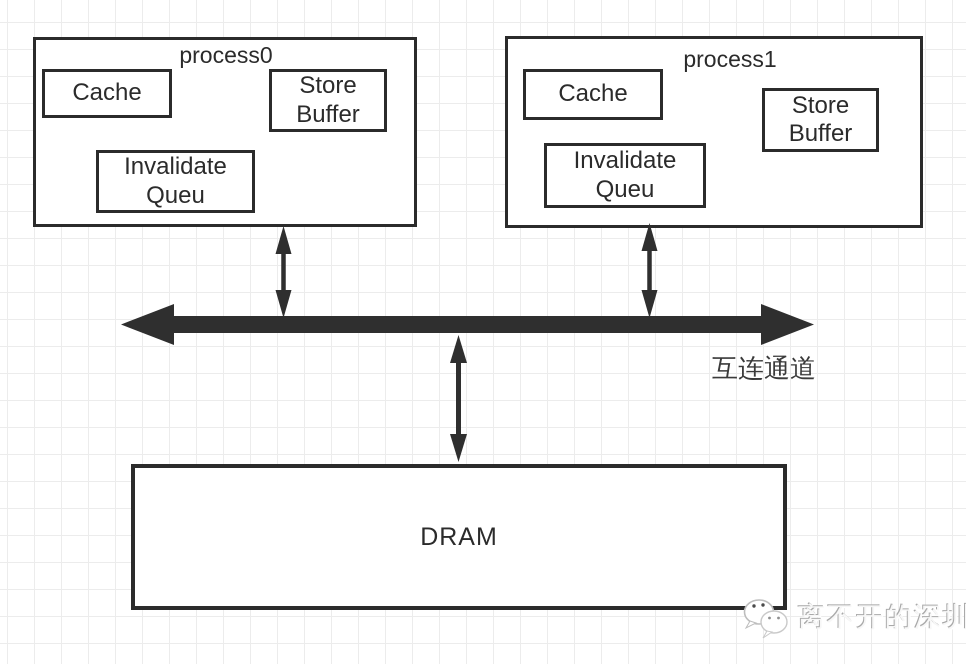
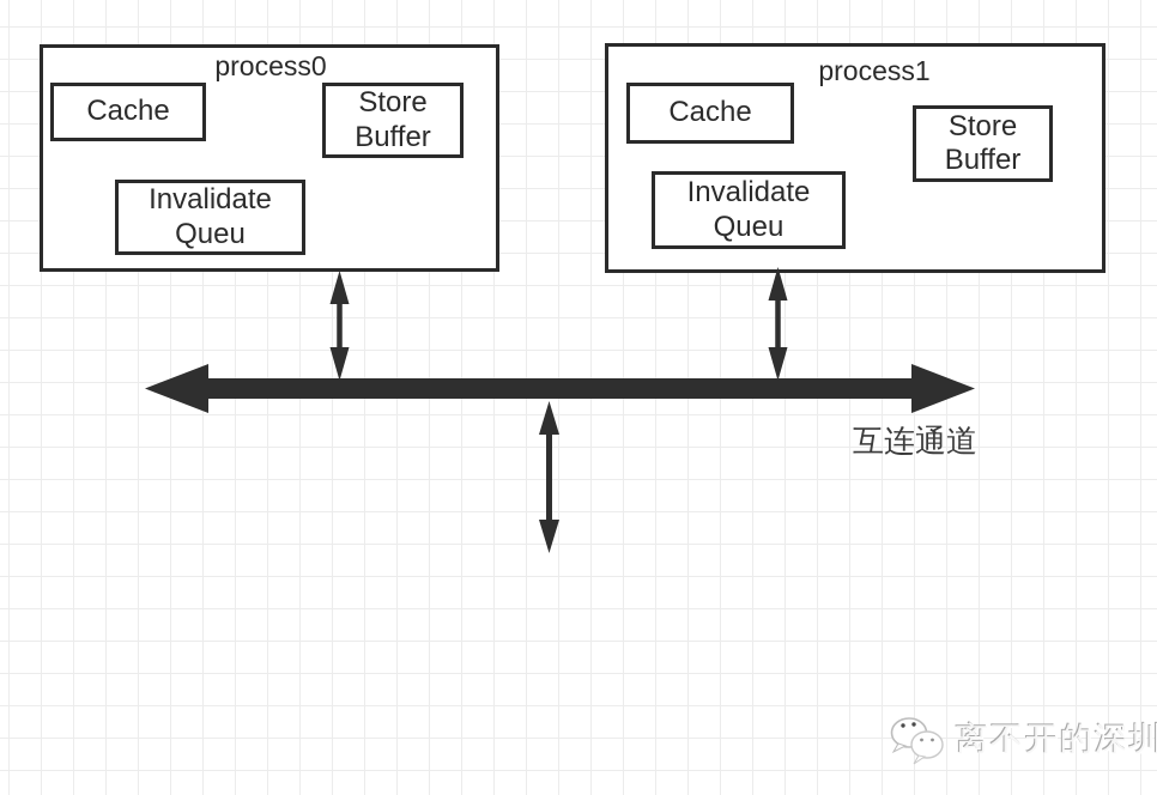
  process0
  Cache
  Store Buffer
  Invalidate Queu
  process1
  Cache
  Store Buffer
  Invalidate Queu
  互连通道
- DRAM
  离不开的深圳
